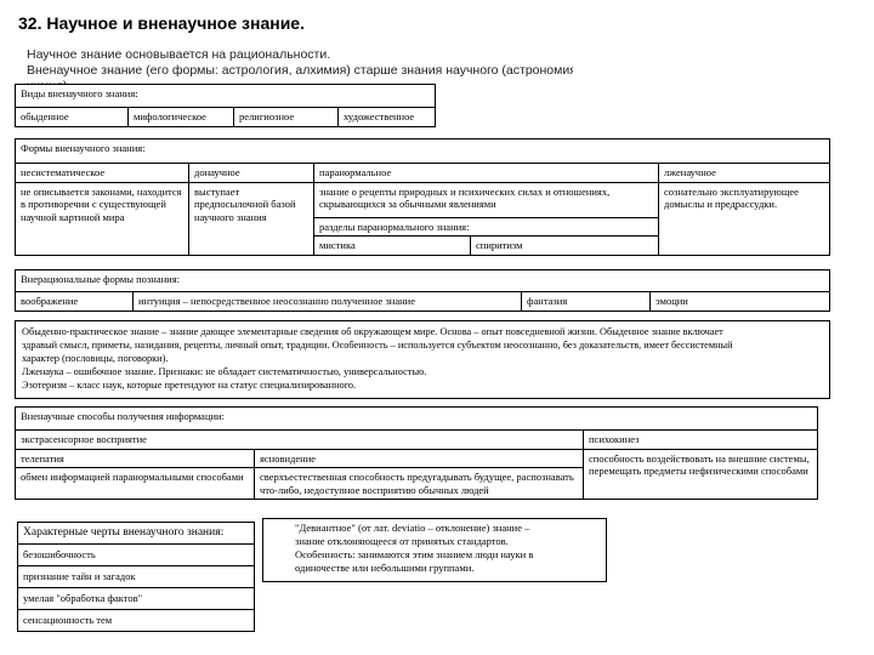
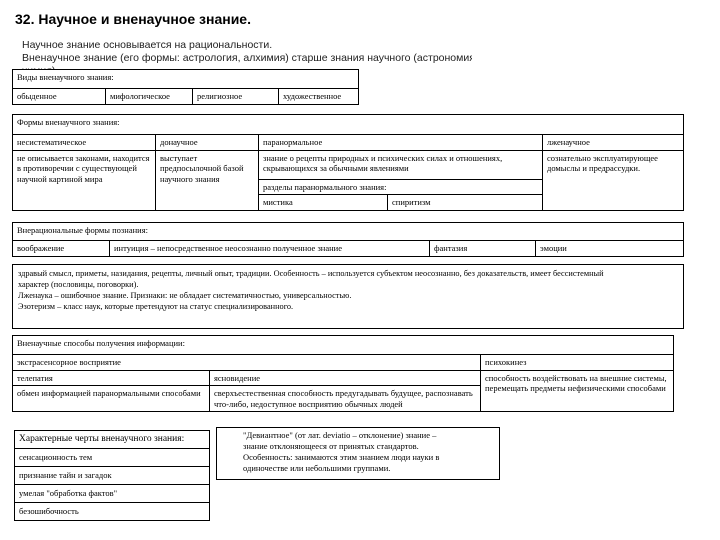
  32. Научное и вненаучное знание.
  Научное знание основывается на рациональности.
  Вненаучное знание (его формы: астрология, алхимия) старше знания научного (астрономи
  Виды вненаучного знания:
  обыденное	мифологическое	религиозное	художественное
  Формы вненаучного знания:
  несистематическое	донаучное	паранормальное	лженаучное
  не описывается законами, находится в противоречии с существующей научной картиной мира	выступает предпосылочной базой научного знания	знание о рецепты природных и психических силах и отношениях, скрывающихся за обычными явлениями	сознательно эксплуатирующее домыслы и предрассудки.
  разделы паранормального знания:
  мистика	спиритизм
  Внерациональные формы познания:
  воображение	интуиция – непосредственное неосознанно полученное знание	фантазия	эмоции
- Обыденно-практическое знание – знание дающее элементарные сведения об окружающем мире. Основа – опыт повседневной жизни. Обыденное знание включает
  здравый смысл, приметы, назидания, рецепты, личный опыт, традиции. Особенность – используется субъектом неосознанно, без доказательств, имеет бессистемный
  характер (пословицы, поговорки).
  Лженаука – ошибочное знание. Признаки: не обладает систематичностью, универсальностью.
  Эзотеризм – класс наук, которые претендуют на статус специализированного.
  Вненаучные способы получения информации:
  экстрасенсорное восприятие	психокинез
  телепатия	ясновидение	способность воздействовать на внешние системы, перемещать предметы нефизическими способами
  обмен информацией паранормальными способами	сверхъестественная способность предугадывать будущее, распознавать что-либо, недоступное восприятию обычных людей
  Характерные черты вненаучного знания:
- безошибочность
+ сенсационность тем
  признание тайн и загадок
  умелая "обработка фактов"
- сенсационность тем
+ безошибочность
  "Девиантное" (от лат. deviatio – отклонение) знание –
  знание отклоняющееся от принятых стандартов.
  Особенность: занимаются этим знанием люди науки в
  одиночестве или небольшими группами.
